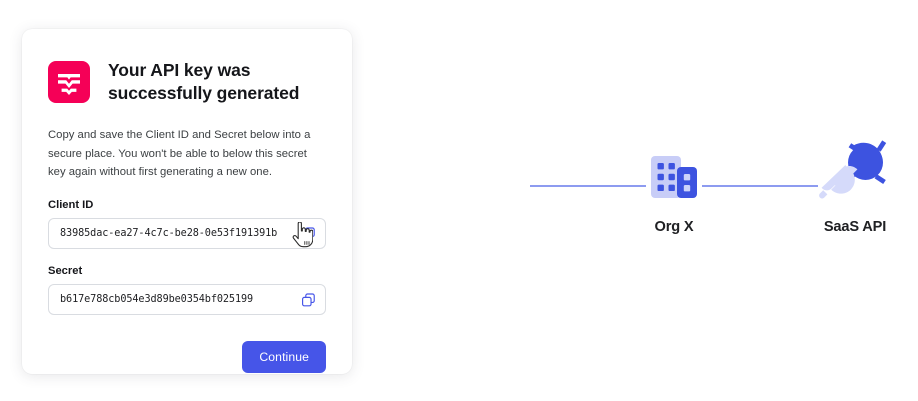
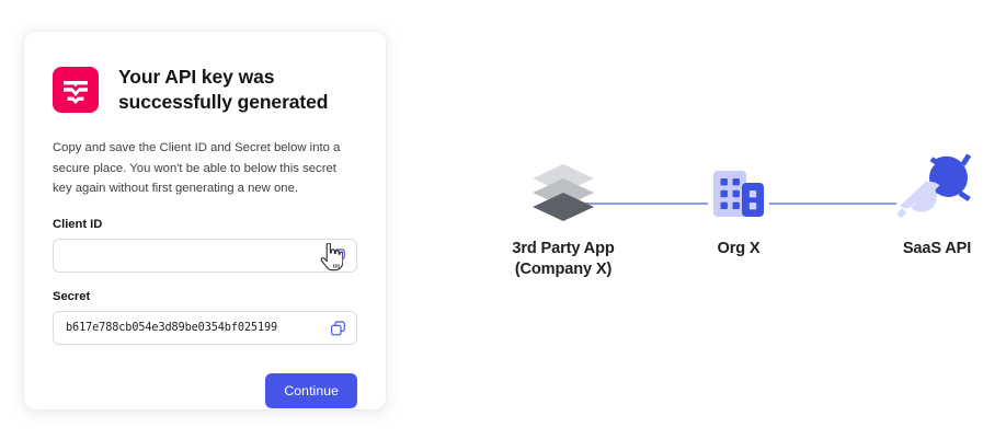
  Your API key was
  successfully generated
  Copy and save the Client ID and Secret below into a secure place. You won't be able to below this secret key again without first generating a new one.
  Client ID
- 83985dac-ea27-4c7c-be28-0e53f191391b
  Secret
  b617e788cb054e3d89be0354bf025199
  Continue
+ 3rd Party App
+ (Company X)
  Org X
  SaaS API
